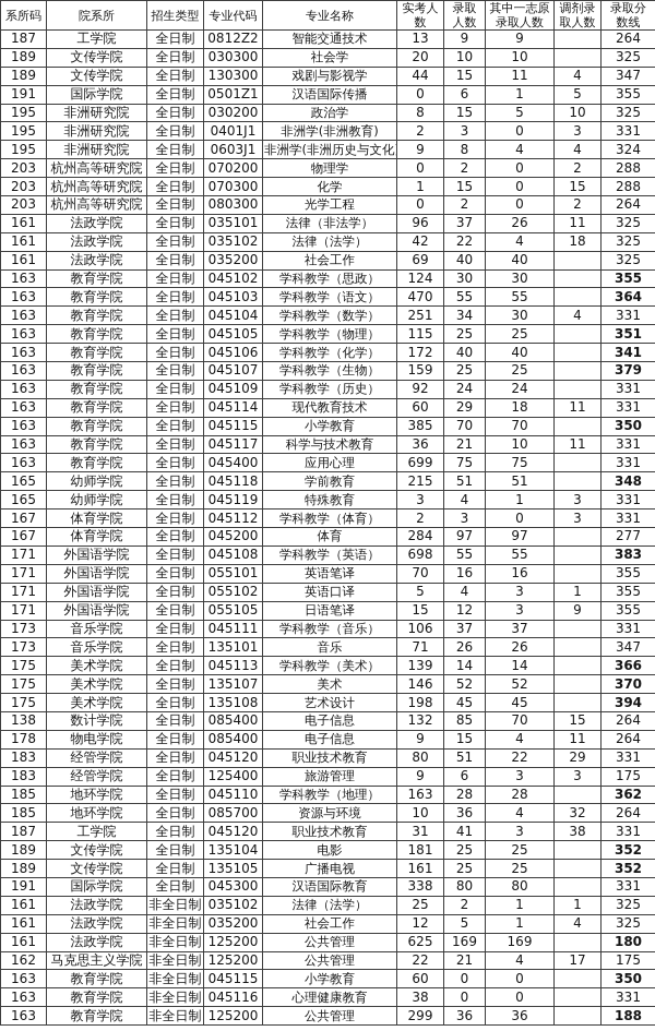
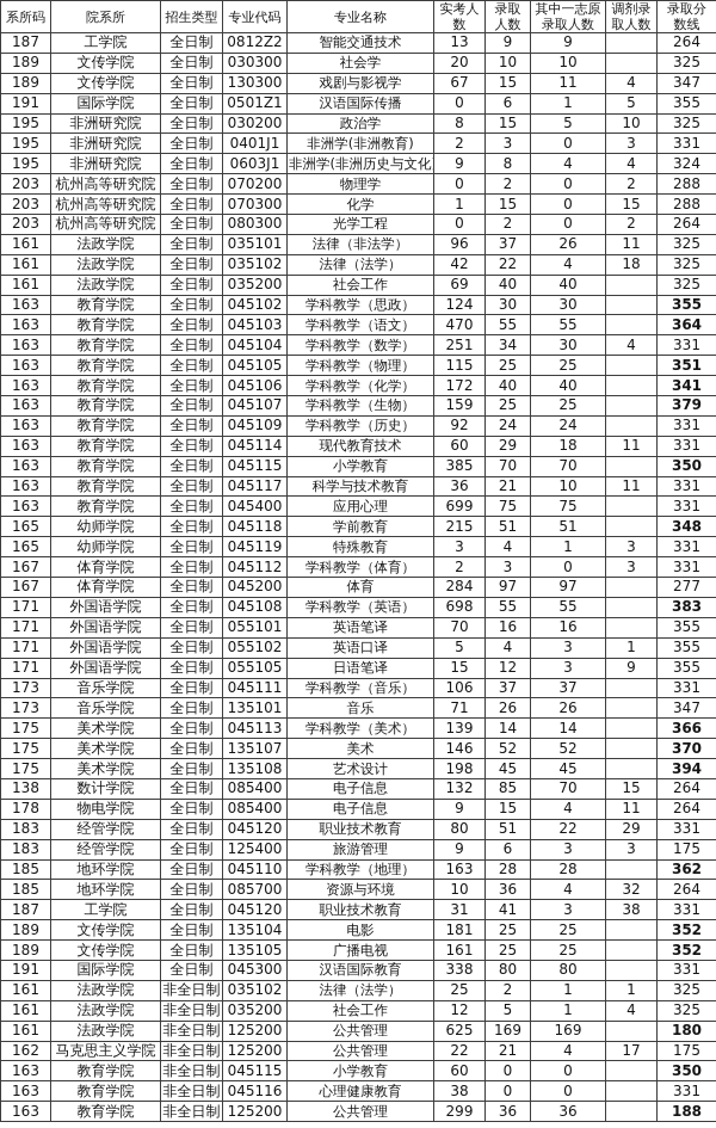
  系所码	院系所	招生类型	专业代码	专业名称	实考人 数	录取 人数	其中一志原 录取人数	调剂录 取人数	录取分 数线
  187	工学院	全日制	0812Z2	智能交通技术	13	9	9		264
  189	文传学院	全日制	030300	社会学	20	10	10		325
- 189	文传学院	全日制	130300	戏剧与影视学	44	15	11	4	347
+ 189	文传学院	全日制	130300	戏剧与影视学	67	15	11	4	347
  191	国际学院	全日制	0501Z1	汉语国际传播	0	6	1	5	355
  195	非洲研究院	全日制	030200	政治学	8	15	5	10	325
  195	非洲研究院	全日制	0401J1	非洲学(非洲教育)	2	3	0	3	331
  195	非洲研究院	全日制	0603J1	非洲学(非洲历史与文化	9	8	4	4	324
  203	杭州高等研究院	全日制	070200	物理学	0	2	0	2	288
  203	杭州高等研究院	全日制	070300	化学	1	15	0	15	288
  203	杭州高等研究院	全日制	080300	光学工程	0	2	0	2	264
  161	法政学院	全日制	035101	法律（非法学）	96	37	26	11	325
  161	法政学院	全日制	035102	法律（法学）	42	22	4	18	325
  161	法政学院	全日制	035200	社会工作	69	40	40		325
  163	教育学院	全日制	045102	学科教学（思政）	124	30	30		355
  163	教育学院	全日制	045103	学科教学（语文）	470	55	55		364
  163	教育学院	全日制	045104	学科教学（数学）	251	34	30	4	331
  163	教育学院	全日制	045105	学科教学（物理）	115	25	25		351
  163	教育学院	全日制	045106	学科教学（化学）	172	40	40		341
  163	教育学院	全日制	045107	学科教学（生物）	159	25	25		379
  163	教育学院	全日制	045109	学科教学（历史）	92	24	24		331
  163	教育学院	全日制	045114	现代教育技术	60	29	18	11	331
  163	教育学院	全日制	045115	小学教育	385	70	70		350
  163	教育学院	全日制	045117	科学与技术教育	36	21	10	11	331
  163	教育学院	全日制	045400	应用心理	699	75	75		331
  165	幼师学院	全日制	045118	学前教育	215	51	51		348
  165	幼师学院	全日制	045119	特殊教育	3	4	1	3	331
  167	体育学院	全日制	045112	学科教学（体育）	2	3	0	3	331
  167	体育学院	全日制	045200	体育	284	97	97		277
  171	外国语学院	全日制	045108	学科教学（英语）	698	55	55		383
  171	外国语学院	全日制	055101	英语笔译	70	16	16		355
  171	外国语学院	全日制	055102	英语口译	5	4	3	1	355
  171	外国语学院	全日制	055105	日语笔译	15	12	3	9	355
  173	音乐学院	全日制	045111	学科教学（音乐）	106	37	37		331
  173	音乐学院	全日制	135101	音乐	71	26	26		347
  175	美术学院	全日制	045113	学科教学（美术）	139	14	14		366
  175	美术学院	全日制	135107	美术	146	52	52		370
  175	美术学院	全日制	135108	艺术设计	198	45	45		394
  138	数计学院	全日制	085400	电子信息	132	85	70	15	264
  178	物电学院	全日制	085400	电子信息	9	15	4	11	264
  183	经管学院	全日制	045120	职业技术教育	80	51	22	29	331
  183	经管学院	全日制	125400	旅游管理	9	6	3	3	175
  185	地环学院	全日制	045110	学科教学（地理）	163	28	28		362
  185	地环学院	全日制	085700	资源与环境	10	36	4	32	264
  187	工学院	全日制	045120	职业技术教育	31	41	3	38	331
  189	文传学院	全日制	135104	电影	181	25	25		352
  189	文传学院	全日制	135105	广播电视	161	25	25		352
  191	国际学院	全日制	045300	汉语国际教育	338	80	80		331
  161	法政学院	非全日制	035102	法律（法学）	25	2	1	1	325
  161	法政学院	非全日制	035200	社会工作	12	5	1	4	325
  161	法政学院	非全日制	125200	公共管理	625	169	169		180
  162	马克思主义学院	非全日制	125200	公共管理	22	21	4	17	175
  163	教育学院	非全日制	045115	小学教育	60	0	0		350
  163	教育学院	非全日制	045116	心理健康教育	38	0	0		331
  163	教育学院	非全日制	125200	公共管理	299	36	36		188
